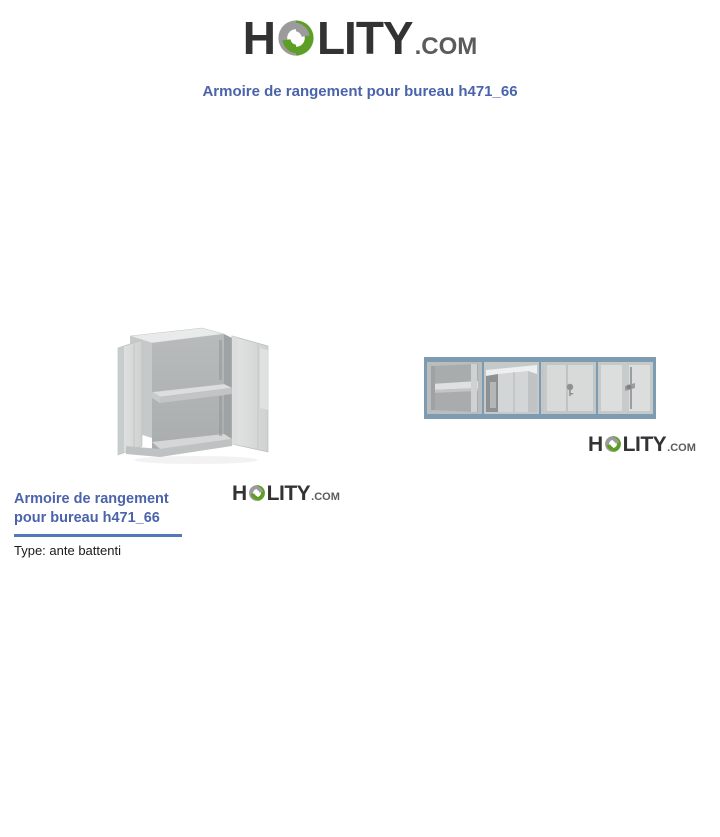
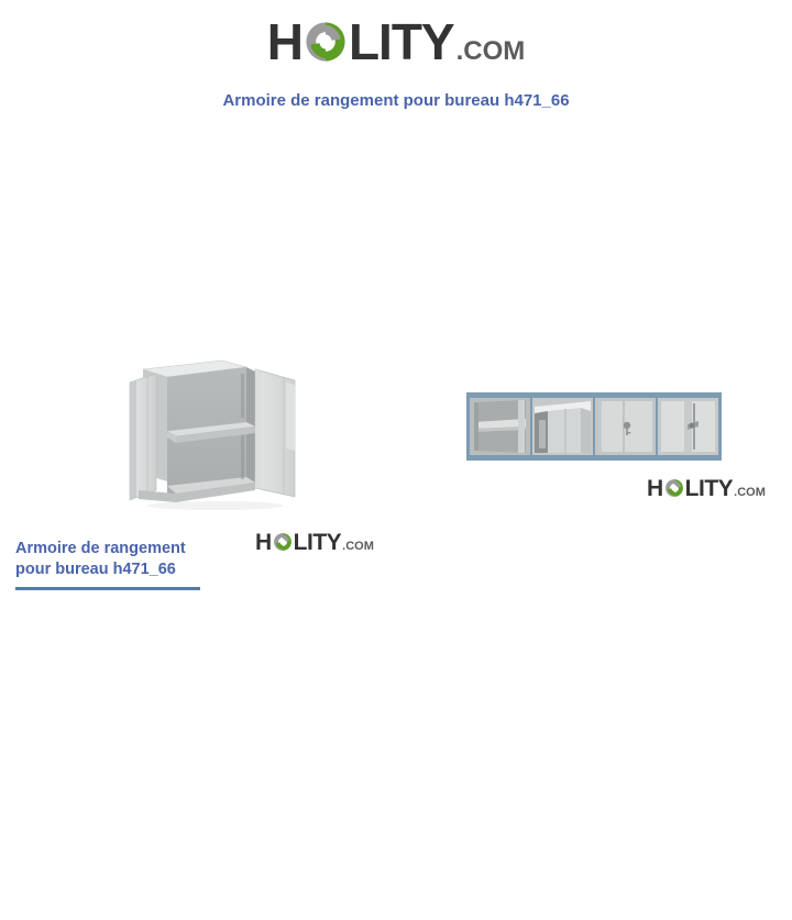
  H
  LITY
  .COM
  Armoire de rangement pour bureau h471_66
  H
  LITY
  .COM
  H
  LITY
  .COM
  Armoire de rangement pour bureau h471_66
- Type: ante battenti
